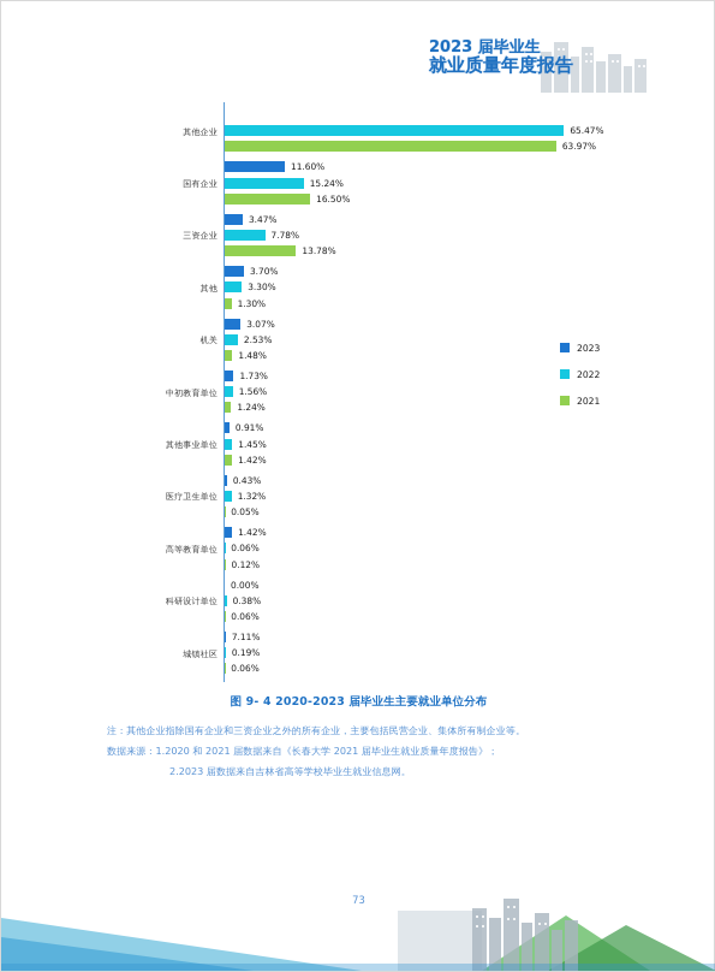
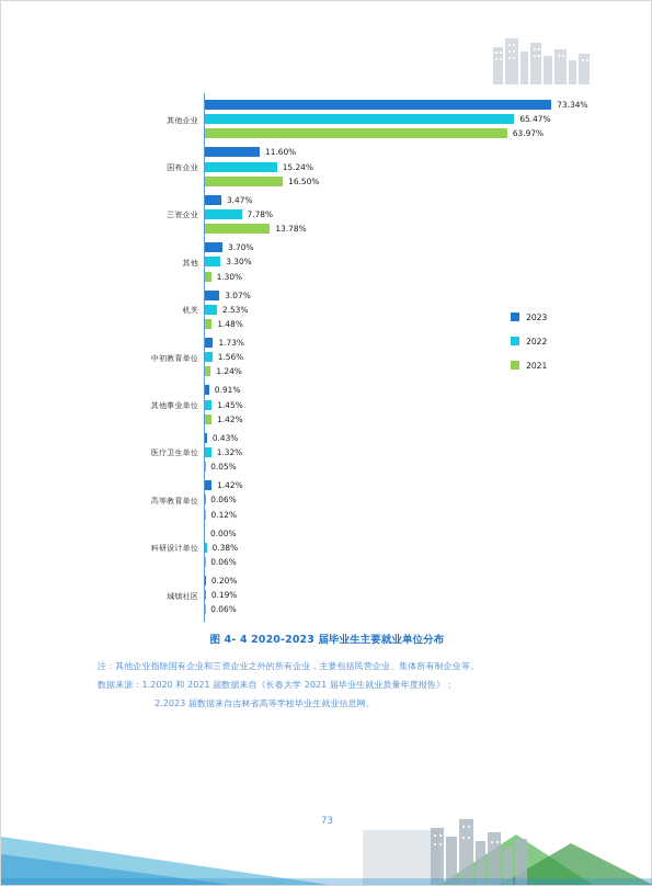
- 2023 届毕业生
- 就业质量年度报告
  其他企业
+ 73.34%
  65.47%
  63.97%
  国有企业
  11.60%
  15.24%
  16.50%
  三资企业
  3.47%
  7.78%
  13.78%
  其他
  3.70%
  3.30%
  1.30%
  机关
  3.07%
  2.53%
  1.48%
  中初教育单位
  1.73%
  1.56%
  1.24%
  其他事业单位
  0.91%
  1.45%
  1.42%
  医疗卫生单位
  0.43%
  1.32%
  0.05%
  高等教育单位
  1.42%
  0.06%
  0.12%
  科研设计单位
  0.00%
  0.38%
  0.06%
  城镇社区
- 7.11%
+ 0.20%
  0.19%
  0.06%
  2023
  2022
  2021
- 图 9- 4 2020-2023 届毕业生主要就业单位分布
+ 图 4- 4 2020-2023 届毕业生主要就业单位分布
  注：其他企业指除国有企业和三资企业之外的所有企业，主要包括民营企业、集体所有制企业等。
  数据来源：1.2020 和 2021 届数据来自《长春大学 2021 届毕业生就业质量年度报告》；
  2.2023 届数据来自吉林省高等学校毕业生就业信息网。
  73
